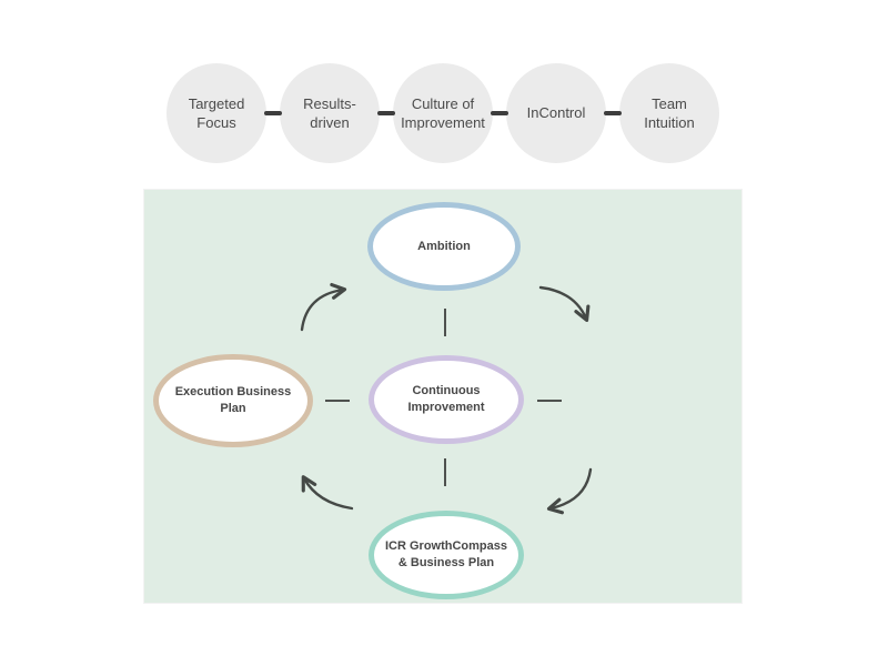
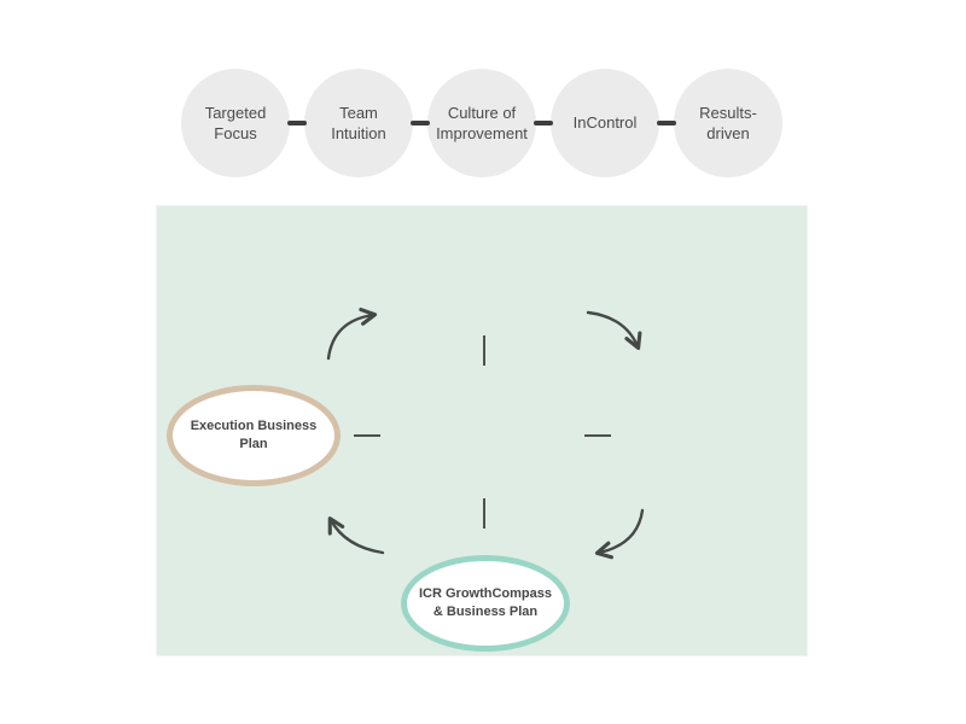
  Targeted Focus
- Results-driven
+ Team Intuition
  Culture of Improvement
  InControl
- Team Intuition
+ Results-driven
- Ambition
  ICR GrowthCompass & Business Plan
  Execution Business Plan
- Continuous Improvement
